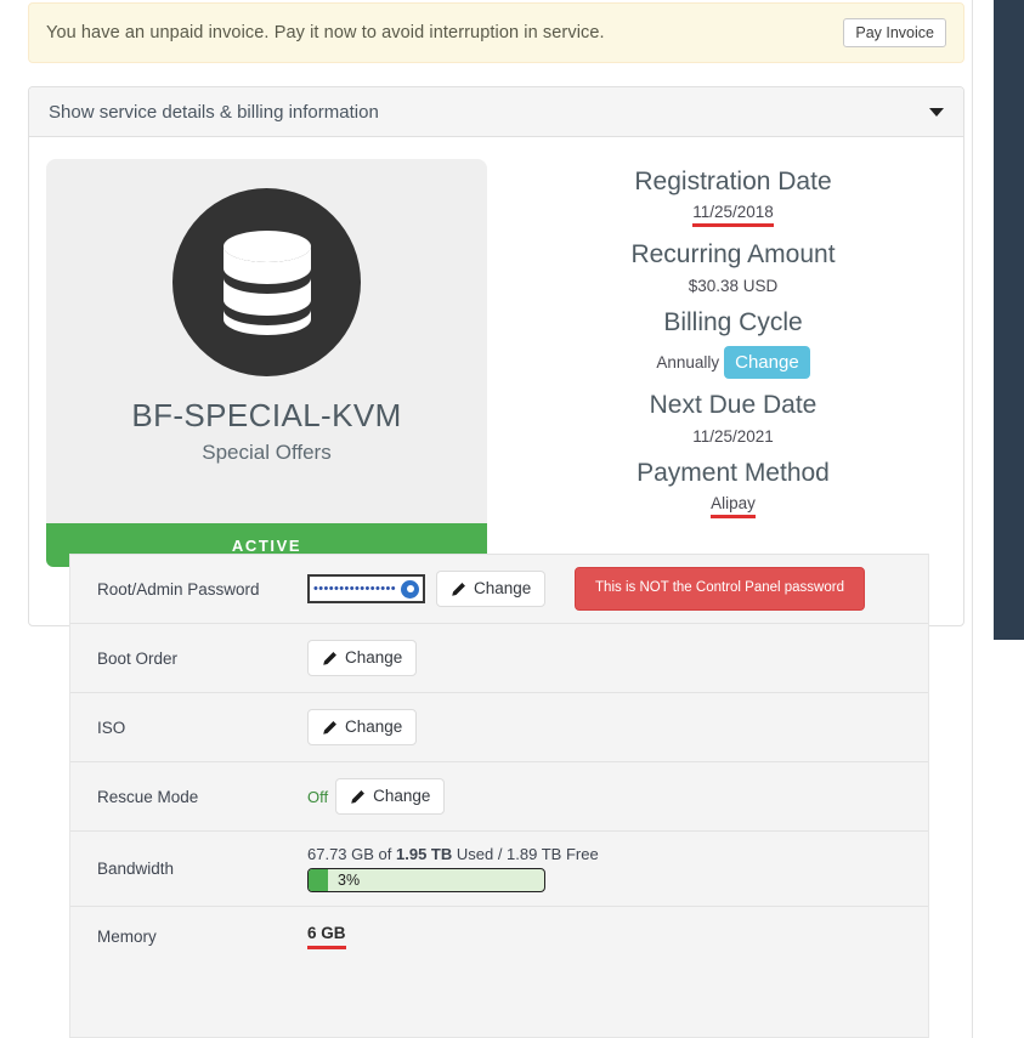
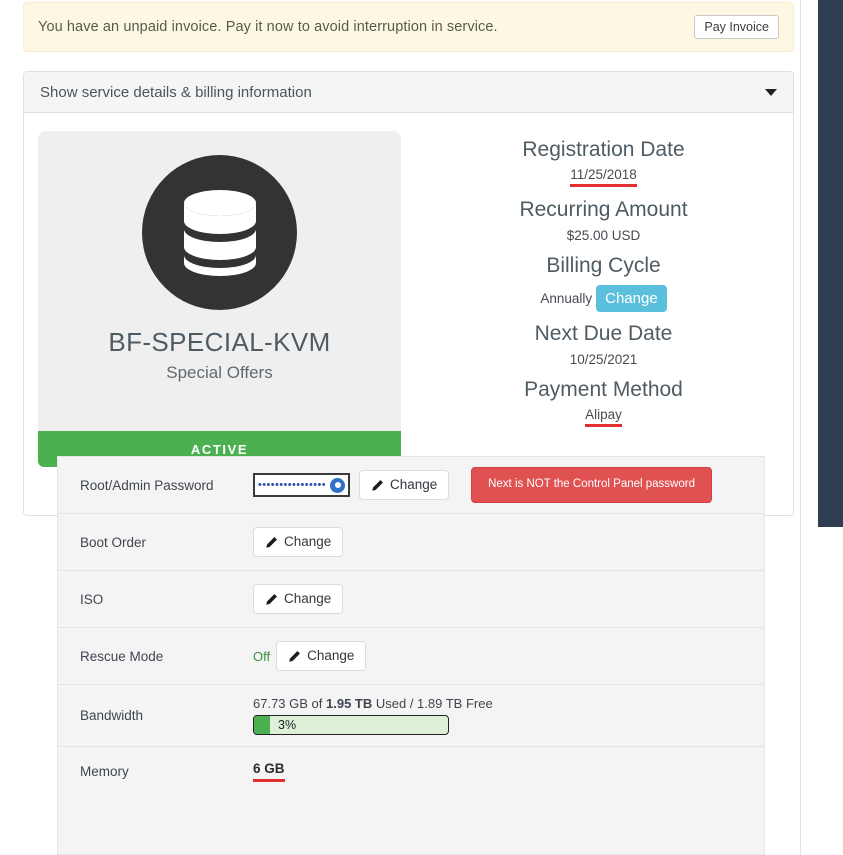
  You have an unpaid invoice. Pay it now to avoid interruption in service.
  Pay Invoice
  Show service details & billing information
  BF-SPECIAL-KVM
  Special Offers
  ACTIVE
  Registration Date
  11/25/2018
  Recurring Amount
- $30.38 USD
+ $25.00 USD
  Billing Cycle
  Annually
  Change
  Next Due Date
- 11/25/2021
+ 10/25/2021
  Payment Method
  Alipay
  Root/Admin Password
  ••••••••••••••••
  Change
- This is NOT the Control Panel password
+ Next is NOT the Control Panel password
  Boot Order
  Change
  ISO
  Change
  Rescue Mode
  Off
  Change
  Bandwidth
  67.73 GB of 1.95 TB Used / 1.89 TB Free
  3%
  Memory
  6 GB
